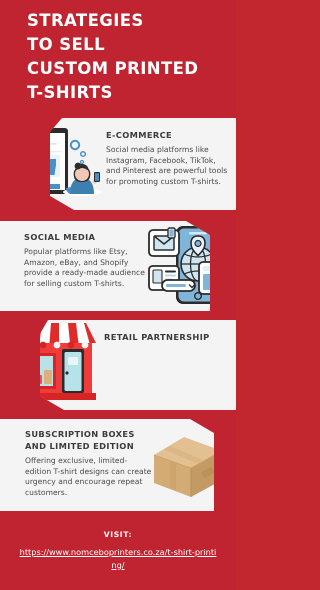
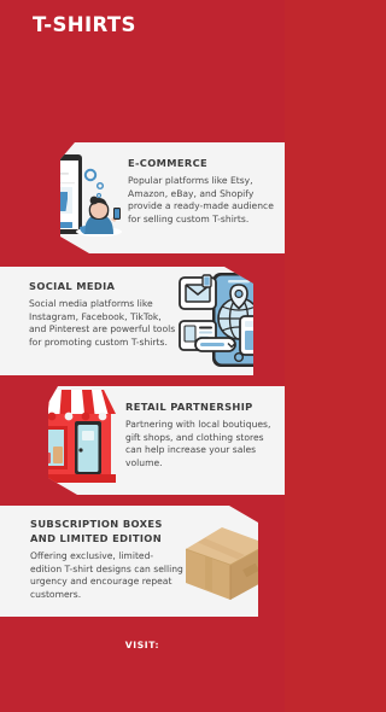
- STRATEGIES
- TO SELL
- CUSTOM PRINTED
  T-SHIRTS
  E-COMMERCE
- Social media platforms like Instagram, Facebook, TikTok, and Pinterest are powerful tools for promoting custom T-shirts.
+ Popular platforms like Etsy, Amazon, eBay, and Shopify provide a ready-made audience for selling custom T-shirts.
  SOCIAL MEDIA
- Popular platforms like Etsy, Amazon, eBay, and Shopify provide a ready-made audience for selling custom T-shirts.
+ Social media platforms like Instagram, Facebook, TikTok, and Pinterest are powerful tools for promoting custom T-shirts.
  RETAIL PARTNERSHIP
+ Partnering with local boutiques, gift shops, and clothing stores can help increase your sales volume.
  SUBSCRIPTION BOXES AND LIMITED EDITION
- Offering exclusive, limited-edition T-shirt designs can create urgency and encourage repeat customers.
+ Offering exclusive, limited-edition T-shirt designs can selling urgency and encourage repeat customers.
  VISIT:
- https://www.nomceboprinters.co.za/t-shirt-printing/
